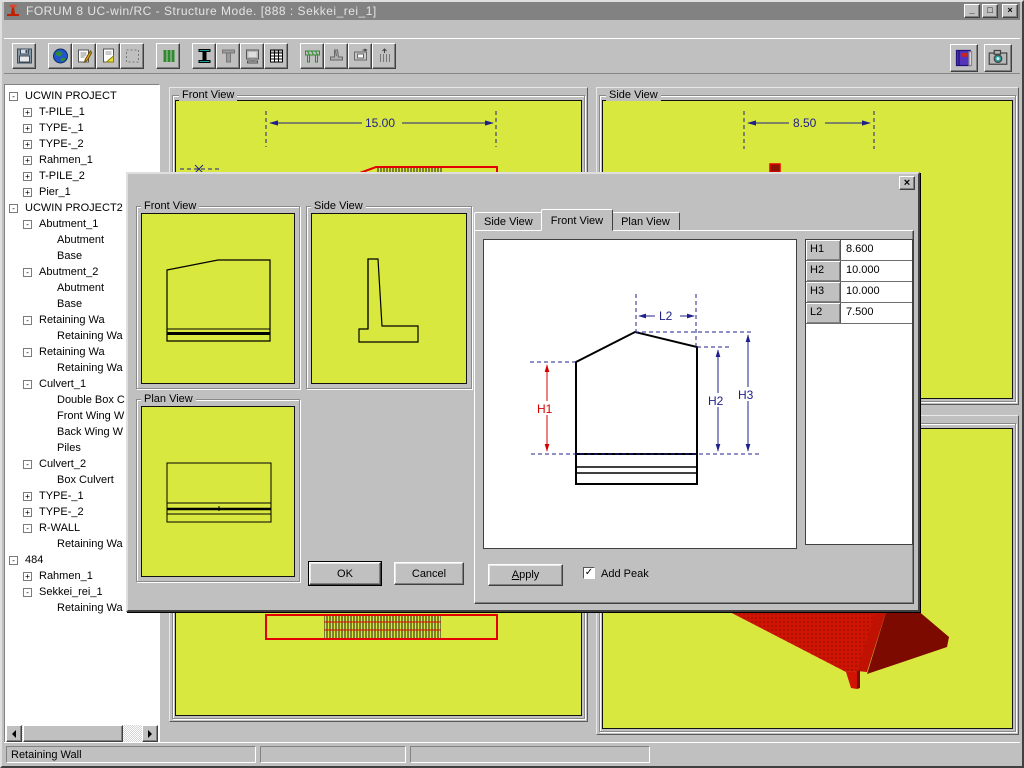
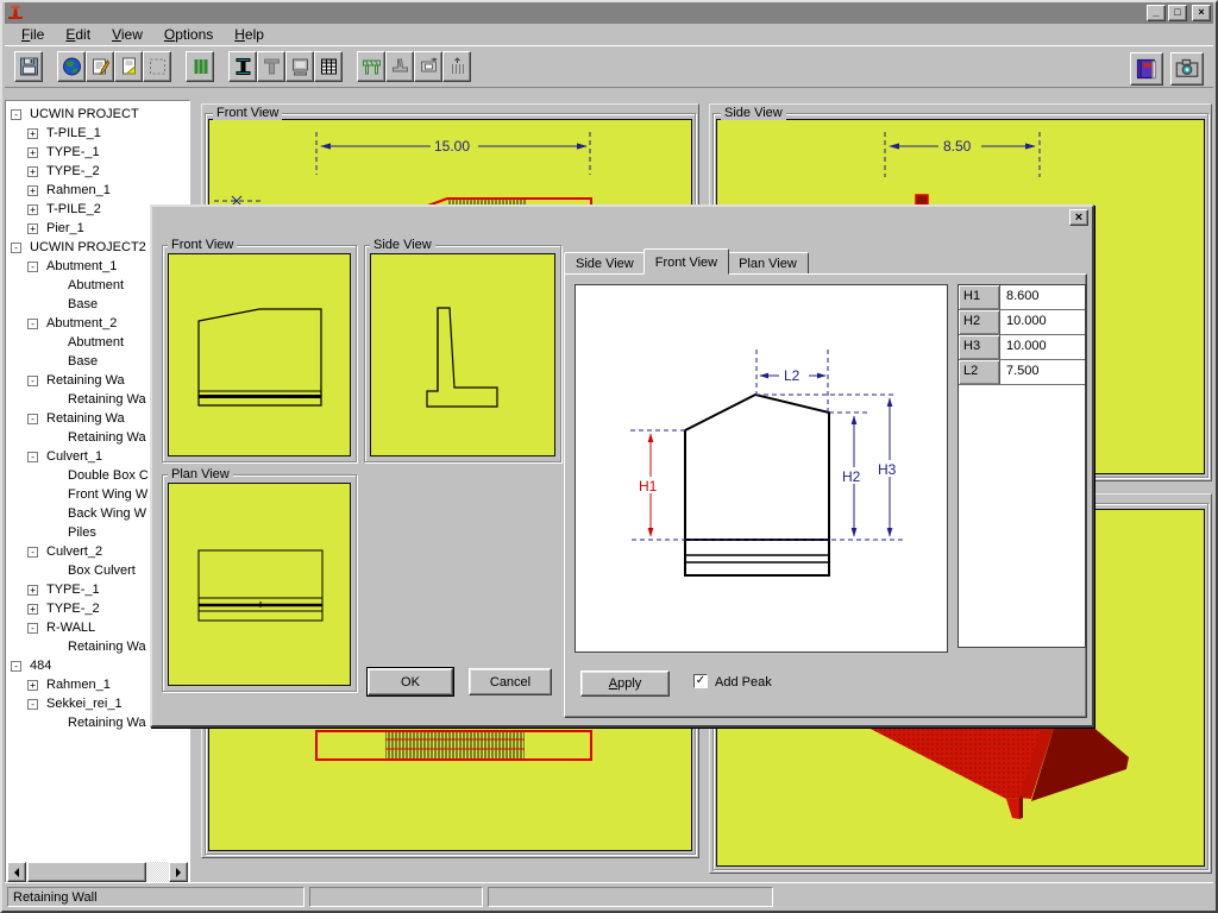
- FORUM 8 UC-win/RC - Structure Mode. [888 : Sekkei_rei_1]
  _
  □
  ×
+ File
+ Edit
+ View
+ Options
+ Help
  -
  UCWIN PROJECT
  +
  T-PILE_1
  +
  TYPE-_1
  +
  TYPE-_2
  +
  Rahmen_1
  +
  T-PILE_2
  +
  Pier_1
  -
  UCWIN PROJECT2
  -
  Abutment_1
  Abutment
  Base
  -
  Abutment_2
  Abutment
  Base
  -
  Retaining Wa
  Retaining Wa
  -
  Retaining Wa
  Retaining Wa
  -
  Culvert_1
  Double Box C
  Front Wing W
  Back Wing W
  Piles
  -
  Culvert_2
  Box Culvert
  +
  TYPE-_1
  +
  TYPE-_2
  -
  R-WALL
  Retaining Wa
  -
  484
  +
  Rahmen_1
  -
  Sekkei_rei_1
  Retaining Wa
  Front View
  15.00
  Side View
  8.50
  ×
  Front View
  Side View
  Plan View
  OK
  Cancel
  Side View
  Front View
  Plan View
  L2
  H3
  H2
  H1
  H1
  8.600
  H2
  10.000
  H3
  10.000
  L2
  7.500
  Apply
  ✓
  Add Peak
  Retaining Wall
